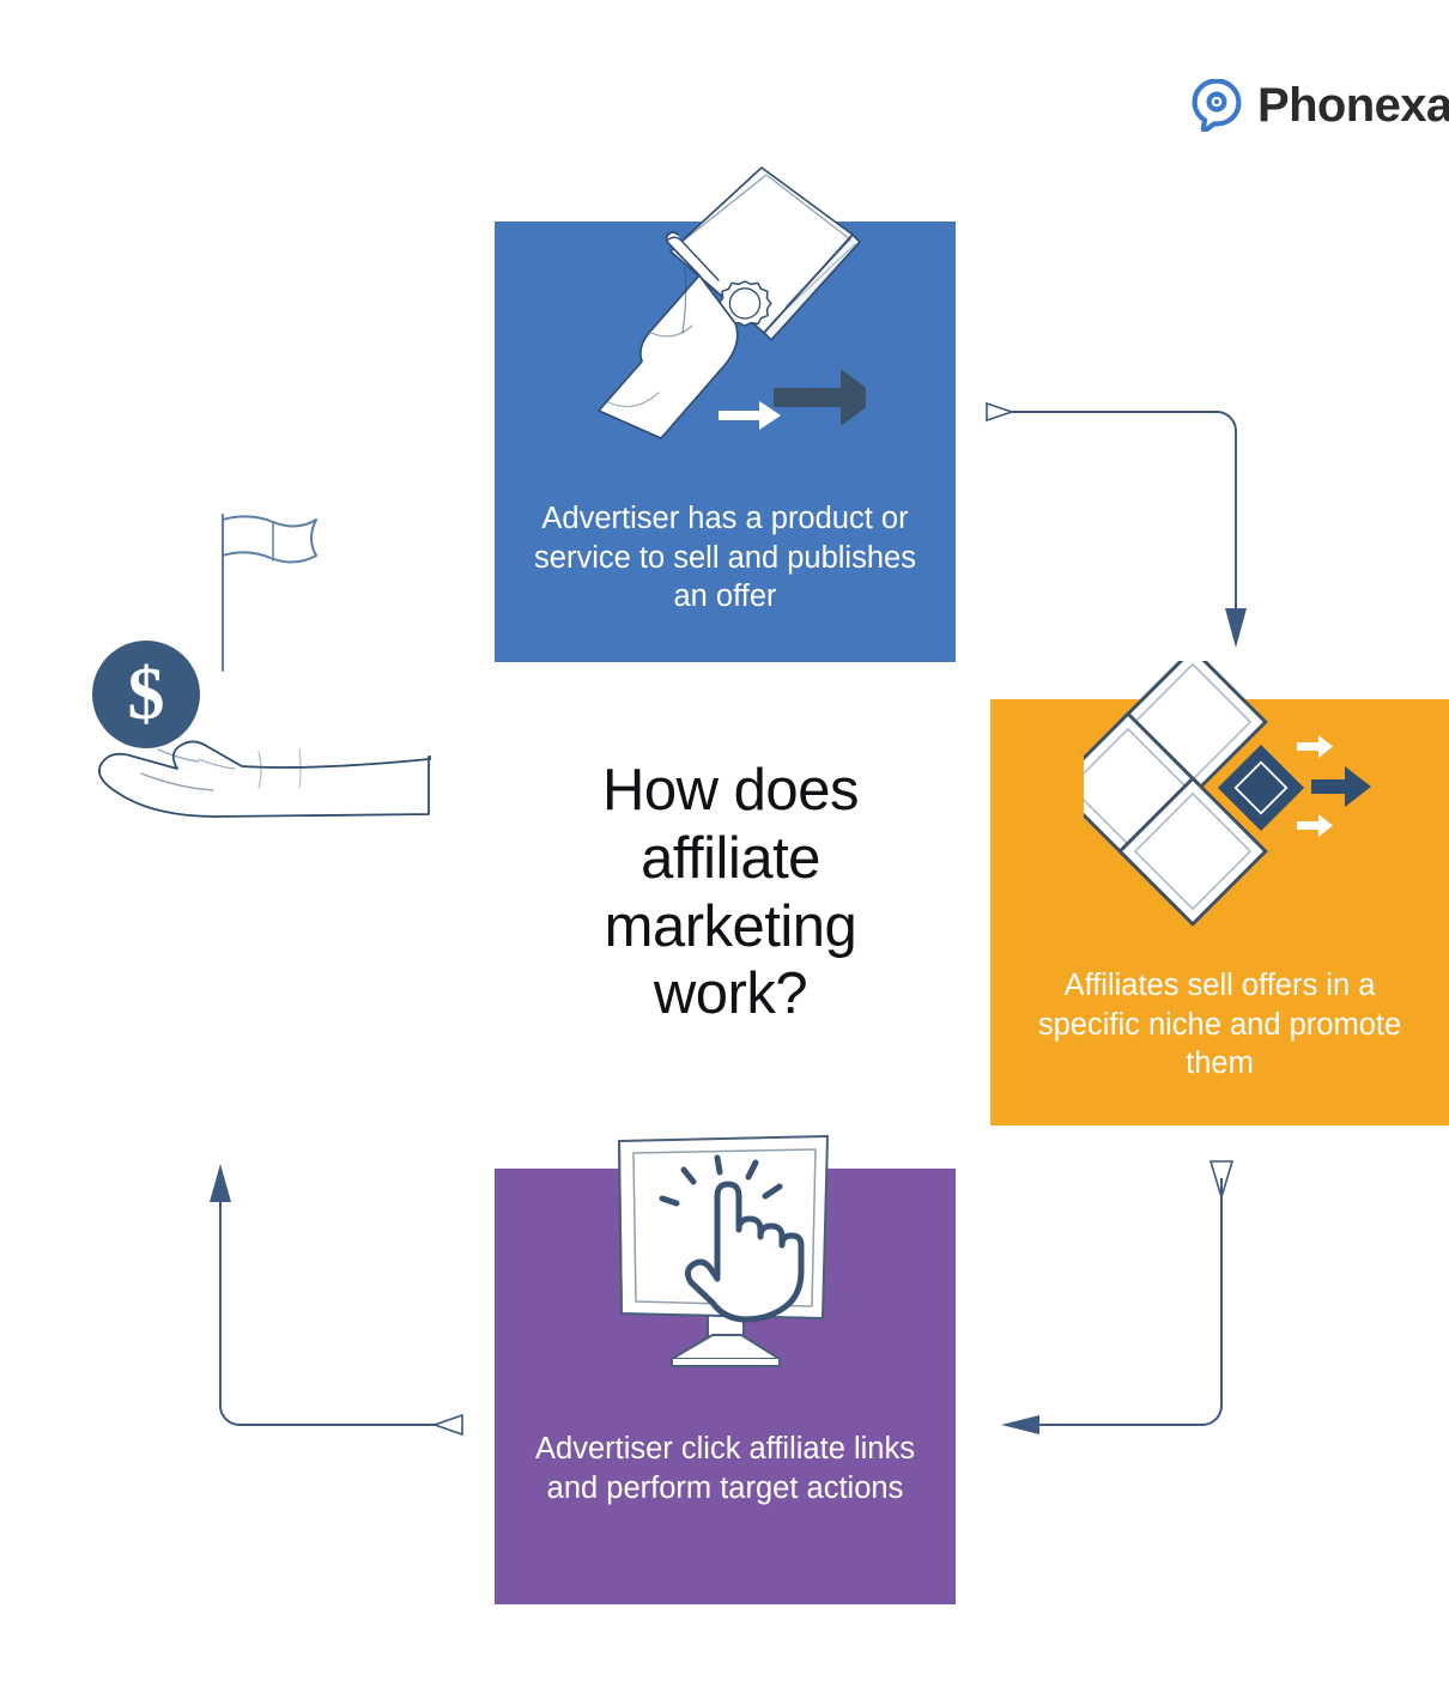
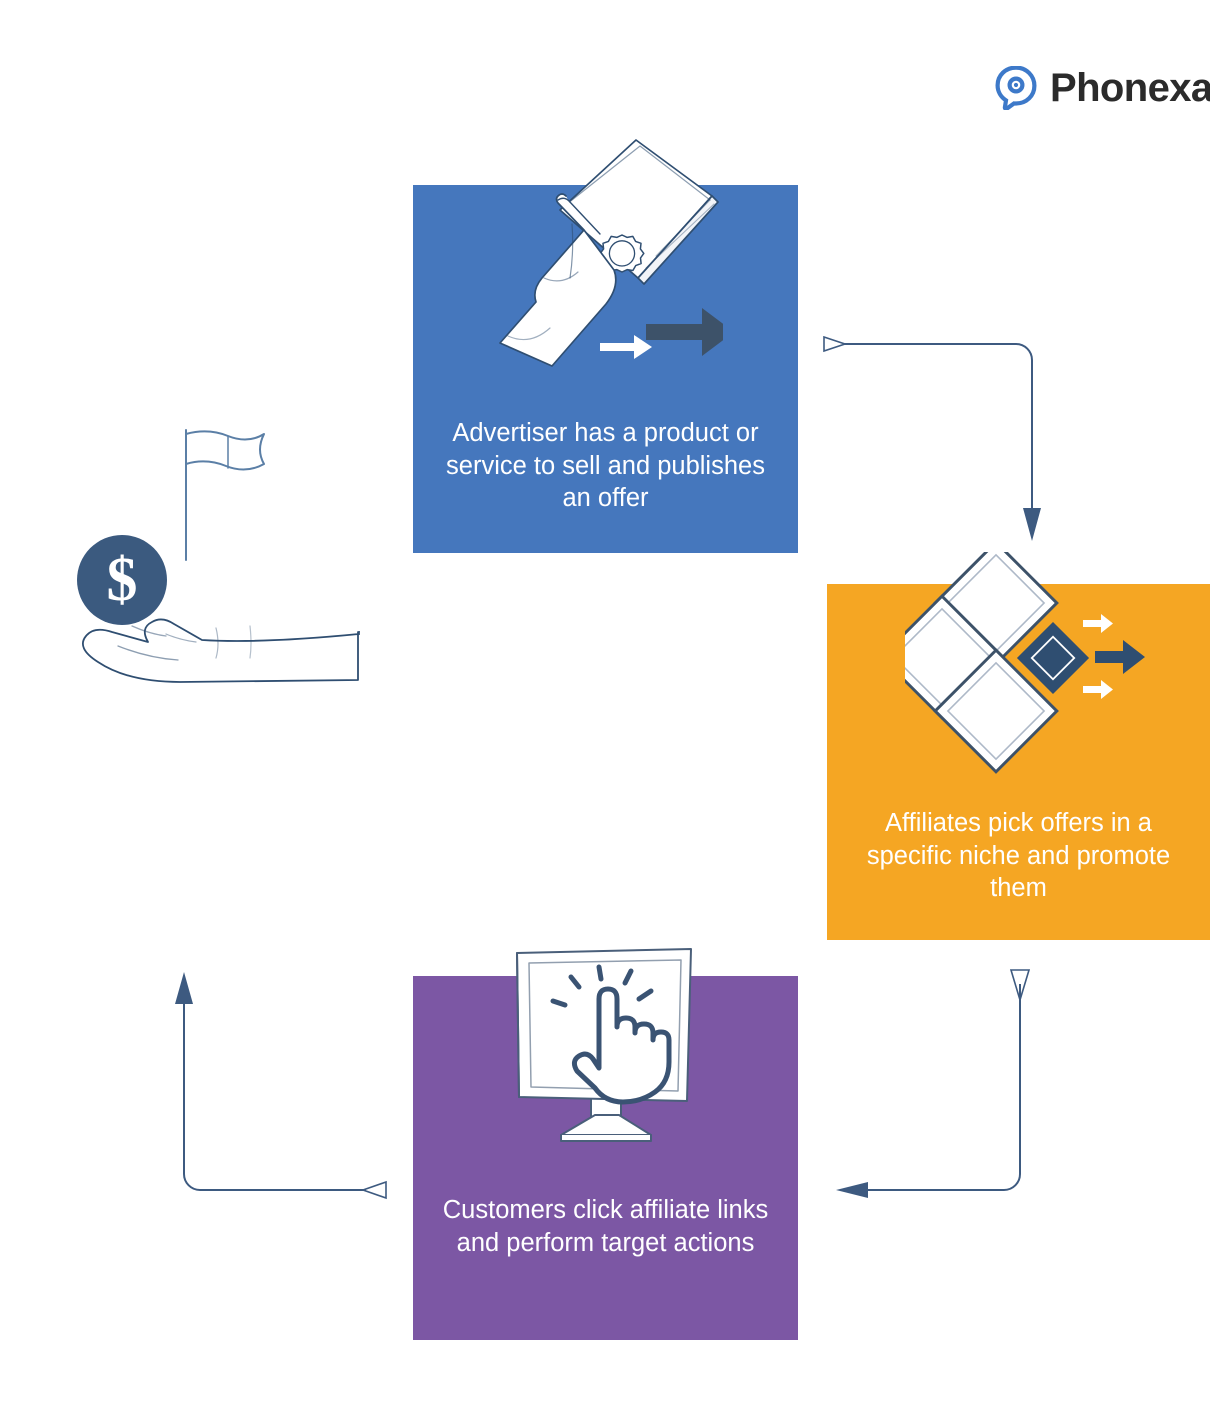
  Phonexa
  Advertiser has a product or service to sell and publishes an offer
  $
- Affiliates sell offers in a specific niche and promote them
+ Affiliates pick offers in a specific niche and promote them
- Advertiser click affiliate links and perform target actions
+ Customers click affiliate links and perform target actions
- How does
- affiliate
- marketing
- work?
